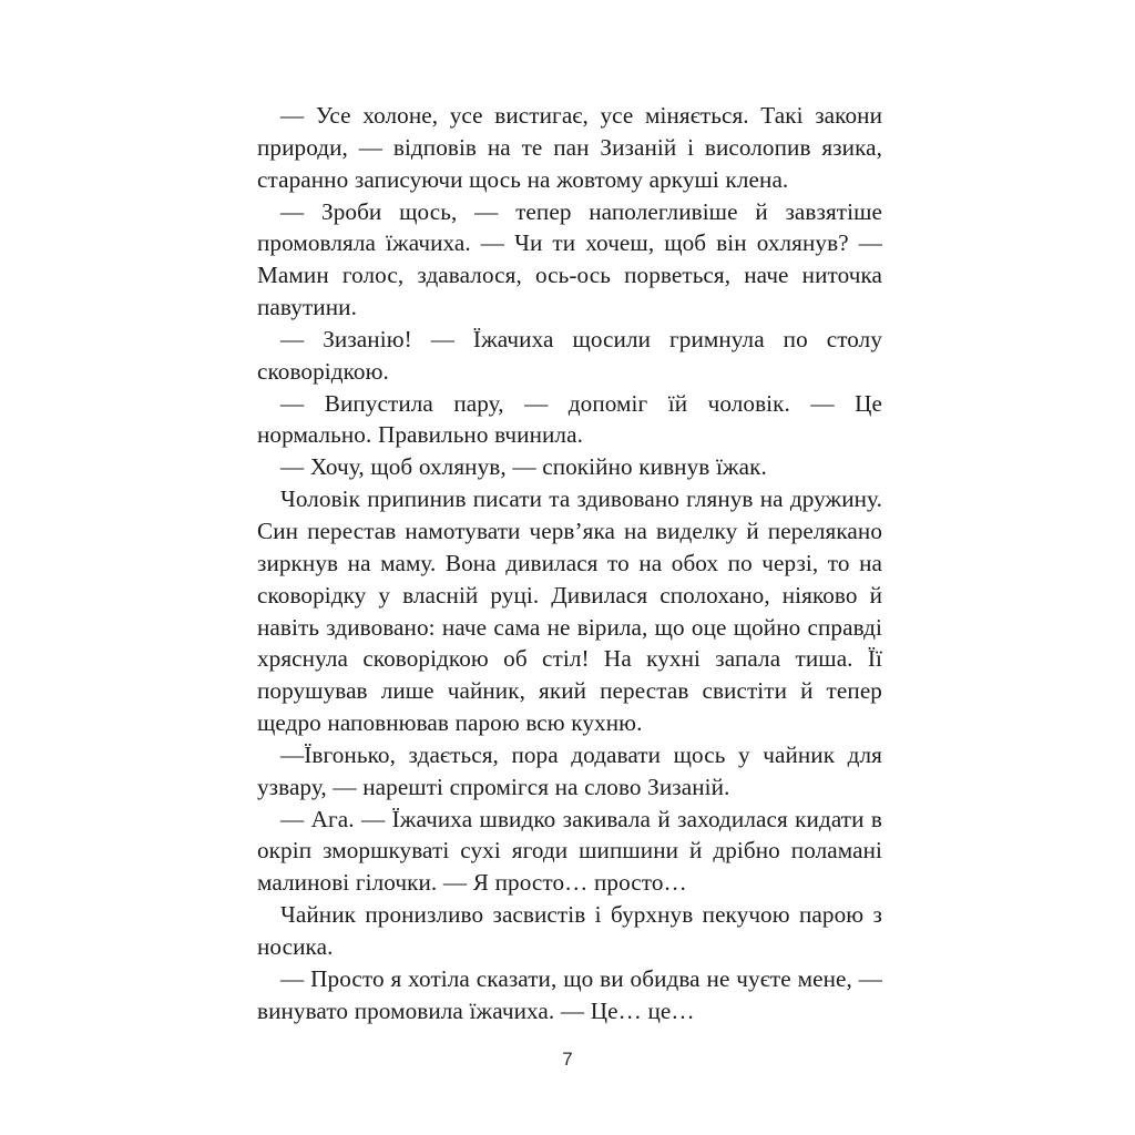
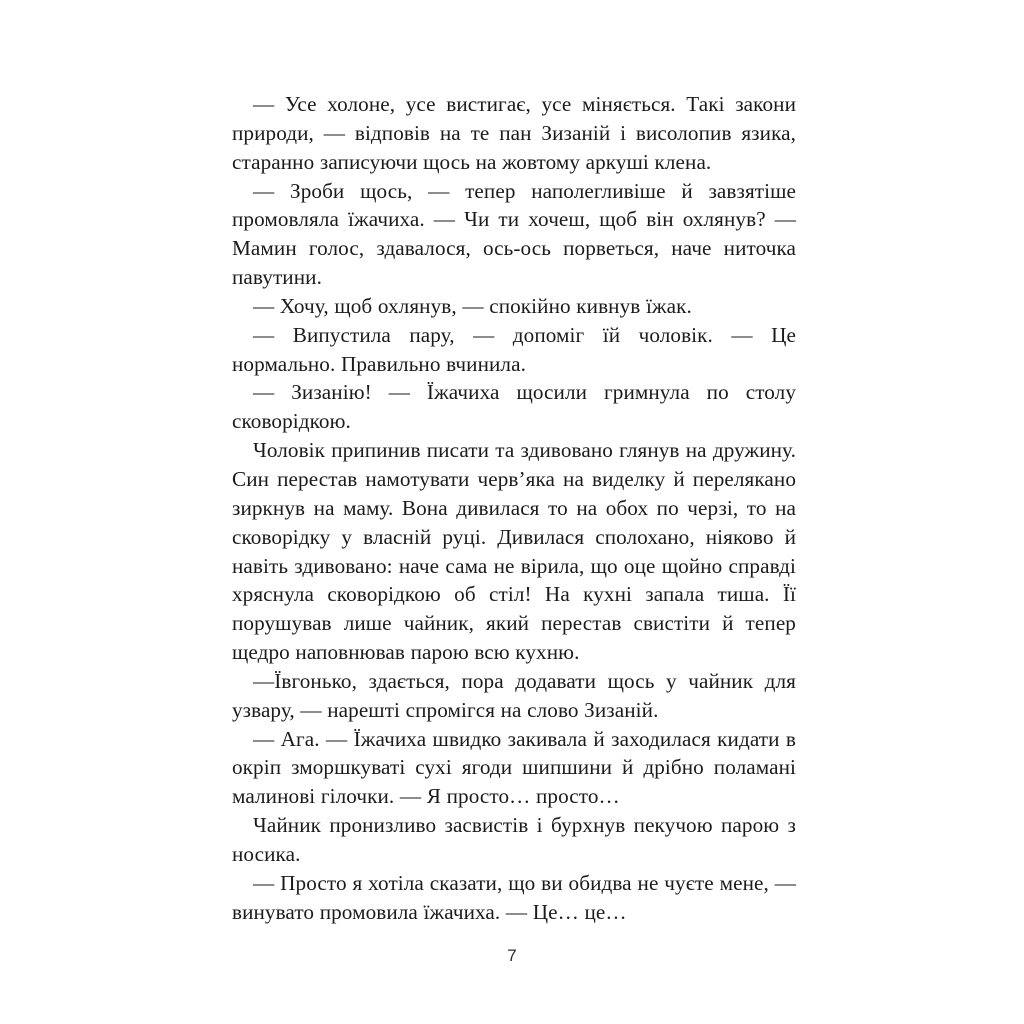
  — Усе холоне, усе вистигає, усе міняється. Такі закони природи, — відповів на те пан Зизаній і висолопив язика, старанно записуючи щось на жовтому аркуші клена.
  — Зроби щось, — тепер наполегливіше й завзятіше промовляла їжачиха. — Чи ти хочеш, щоб він охлянув? — Мамин голос, здавалося, ось-ось порветься, наче ниточка павутини.
- — Зизанію! — Їжачиха щосили гримнула по столу сковорідкою.
+ — Хочу, щоб охлянув, — спокійно кивнув їжак.
  — Випустила пару, — допоміг їй чоловік. — Це нормально. Правильно вчинила.
- — Хочу, щоб охлянув, — спокійно кивнув їжак.
+ — Зизанію! — Їжачиха щосили гримнула по столу сковорідкою.
  Чоловік припинив писати та здивовано глянув на дружину. Син перестав намотувати черв’яка на виделку й перелякано зиркнув на маму. Вона дивилася то на обох по черзі, то на сковорідку у власній руці. Дивилася сполохано, ніяково й навіть здивовано: наче сама не вірила, що оце щойно справді хряснула сковорідкою об стіл! На кухні запала тиша. Її порушував лише чайник, який перестав свистіти й тепер щедро наповнював парою всю кухню.
  —Ївгонько, здається, пора додавати щось у чайник для узвару, — нарешті спромігся на слово Зизаній.
  — Ага. — Їжачиха швидко закивала й заходилася кидати в окріп зморшкуваті сухі ягоди шипшини й дрібно поламані малинові гілочки. — Я просто… просто…
  Чайник пронизливо засвистів і бурхнув пекучою парою з носика.
  — Просто я хотіла сказати, що ви обидва не чуєте мене, — винувато промовила їжачиха. — Це… це…
  7
